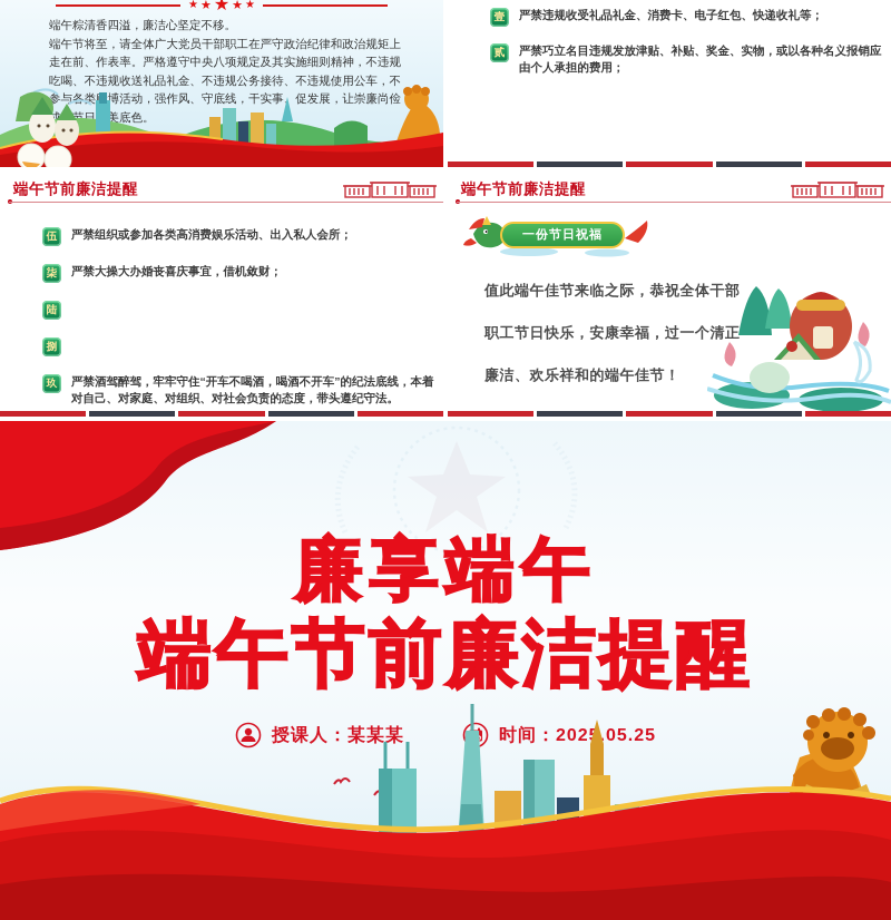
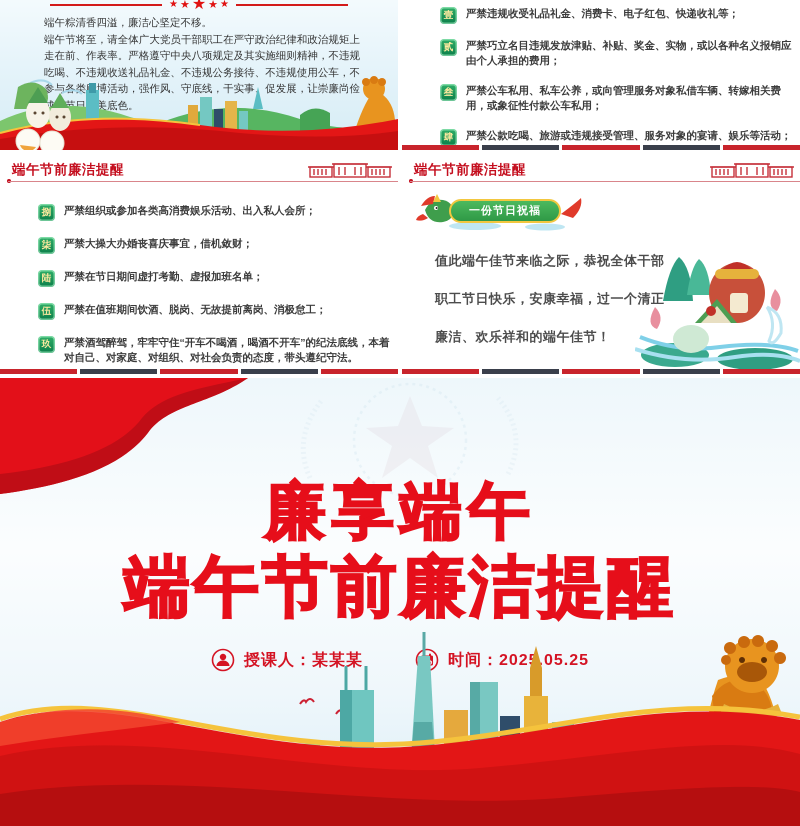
  ★
  ★
  ★
  ★
  ★
  端午粽清香四溢，廉洁心坚定不移。
  端午节将至，请全体广大党员干部职工在严守政治纪律和政治规矩上走在前、作表率。严格遵守中央八项规定及其实施细则精神，不违规吃喝、不违规收送礼品礼金、不违规公务接待、不违规使用公车，不参与各类博活动，强作风、守底线，干实事、促发展，让崇廉尚俭成节日美底色。
  壹
  严禁违规收受礼品礼金、消费卡、电子红包、快递收礼等；
  贰
  严禁巧立名目违规发放津贴、补贴、奖金、实物，或以各种名义报销应由个人承担的费用；
+ 叁
+ 严禁公车私用、私车公养，或向管理服务对象私借车辆、转嫁相关费用，或象征性付款公车私用；
+ 肆
+ 严禁公款吃喝、旅游或违规接受管理、服务对象的宴请、娱乐等活动；
  端午节前廉洁提醒
- 伍
+ 捌
  严禁组织或参加各类高消费娱乐活动、出入私人会所；
  柒
  严禁大操大办婚丧喜庆事宜，借机敛财；
  陆
+ 严禁在节日期间虚打考勤、虚报加班名单；
- 捌
+ 伍
+ 严禁在值班期间饮酒、脱岗、无故提前离岗、消极怠工；
  玖
  严禁酒驾醉驾，牢牢守住“开车不喝酒，喝酒不开车”的纪法底线，本着对自己、对家庭、对组织、对社会负责的态度，带头遵纪守法。
  端午节前廉洁提醒
  一份节日祝福
  值此端午佳节来临之际，恭祝全体干部
  职工节日快乐，安康幸福，过一个清正
  廉洁、欢乐祥和的端午佳节！
  廉享端午
  端午节前廉洁提醒
  授课人：某某某
  时间：202.05.25
